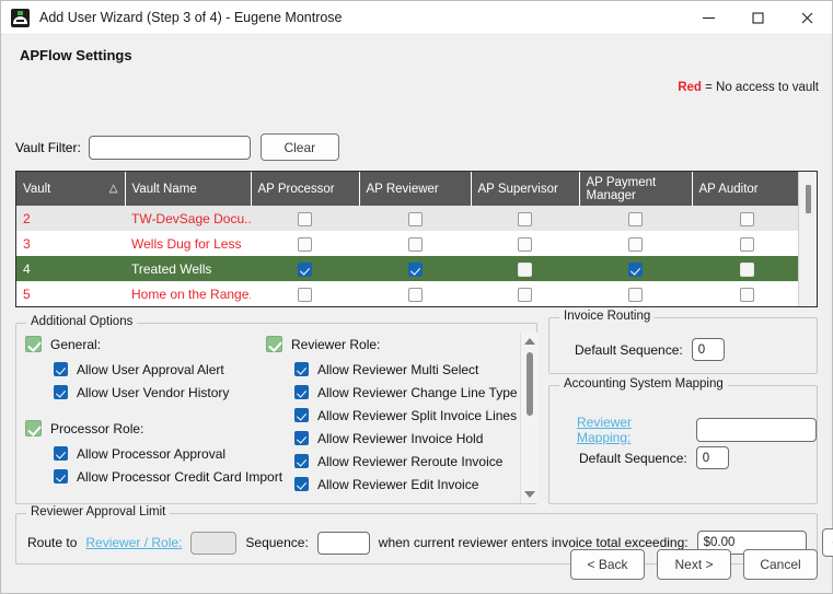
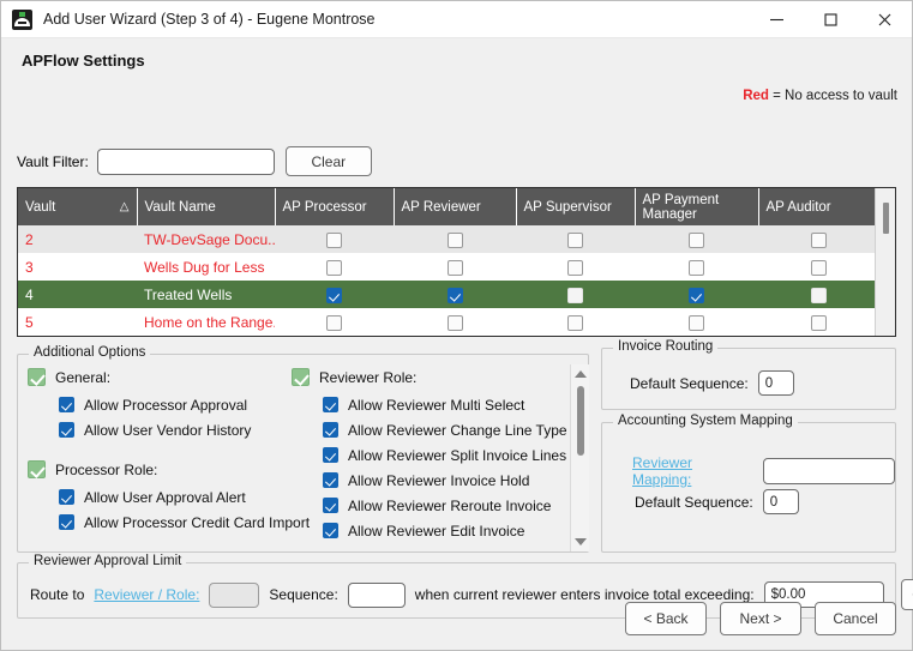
  Add User Wizard (Step 3 of 4) - Eugene Montrose
  APFlow Settings
  Red = No access to vault
  Vault Filter:
  Clear
  Vault △	Vault Name	AP Processor	AP Reviewer	AP Supervisor	AP Payment Manager	AP Auditor
  2	TW-DevSage Docu..
  3	Wells Dug for Less
  4	Treated Wells
  5	Home on the Range
  Additional Options
  General:
- Allow User Approval Alert
+ Allow Processor Approval
  Allow User Vendor History
  Processor Role:
- Allow Processor Approval
+ Allow User Approval Alert
  Allow Processor Credit Card Import
  Reviewer Role:
  Allow Reviewer Multi Select
  Allow Reviewer Change Line Type
  Allow Reviewer Split Invoice Lines
  Allow Reviewer Invoice Hold
  Allow Reviewer Reroute Invoice
  Allow Reviewer Edit Invoice
  Invoice Routing
  Default Sequence:
  0
  Accounting System Mapping
  Reviewer Mapping:
  Default Sequence:
  0
  Reviewer Approval Limit
  Route to
  Reviewer / Role:
  Sequence:
  when current reviewer enters invoice total exceeding:
  $0.00
  < Back
  Next >
  Cancel
